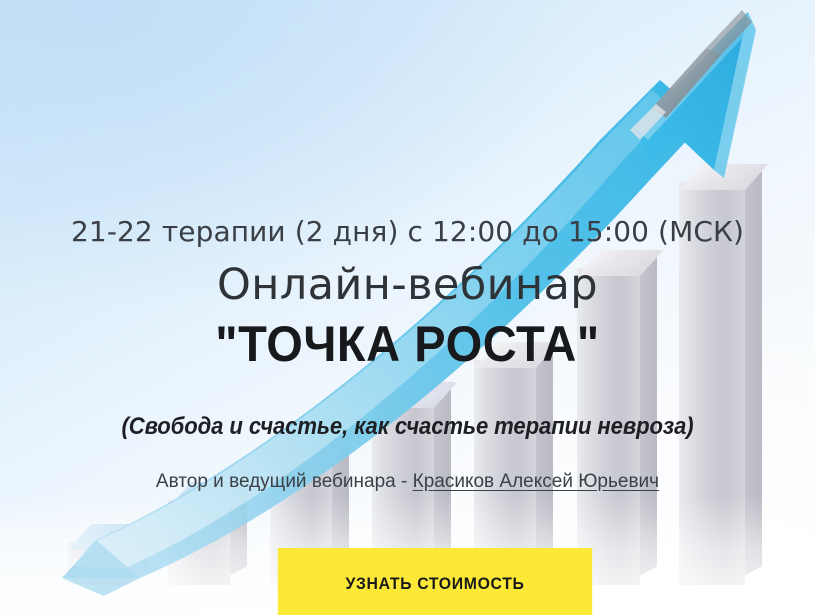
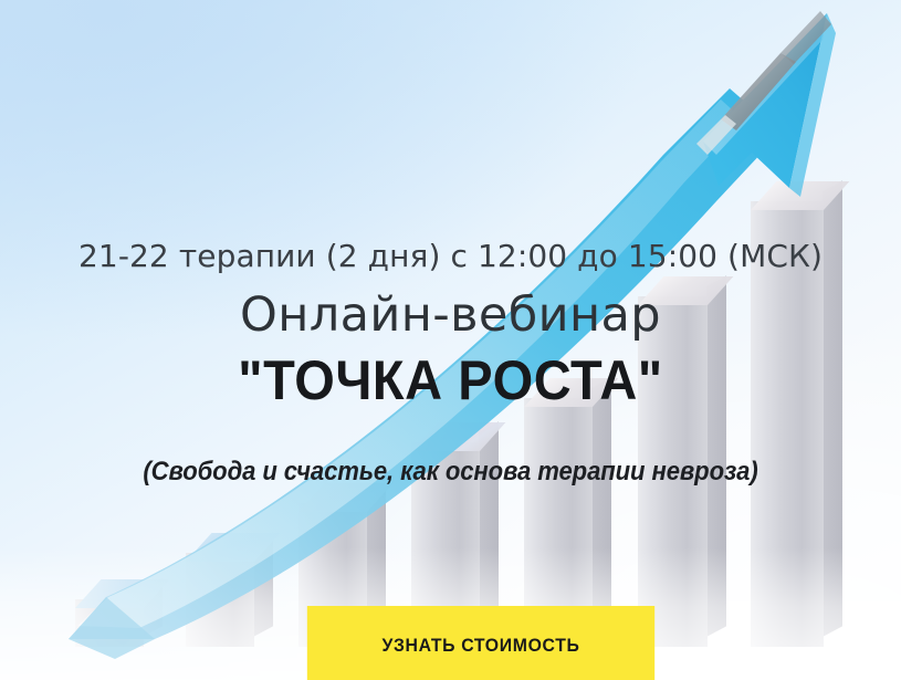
  21-22 терапии (2 дня) с 12:00 до 15:00 (МСК)
  Онлайн-вебинар
  "ТОЧКА РОСТА"
- (Свобода и счастье, как счастье терапии невроза)
+ (Свобода и счастье, как основа терапии невроза)
- Автор и ведущий вебинара - Красиков Алексей Юрьевич
  УЗНАТЬ СТОИМОСТЬ
